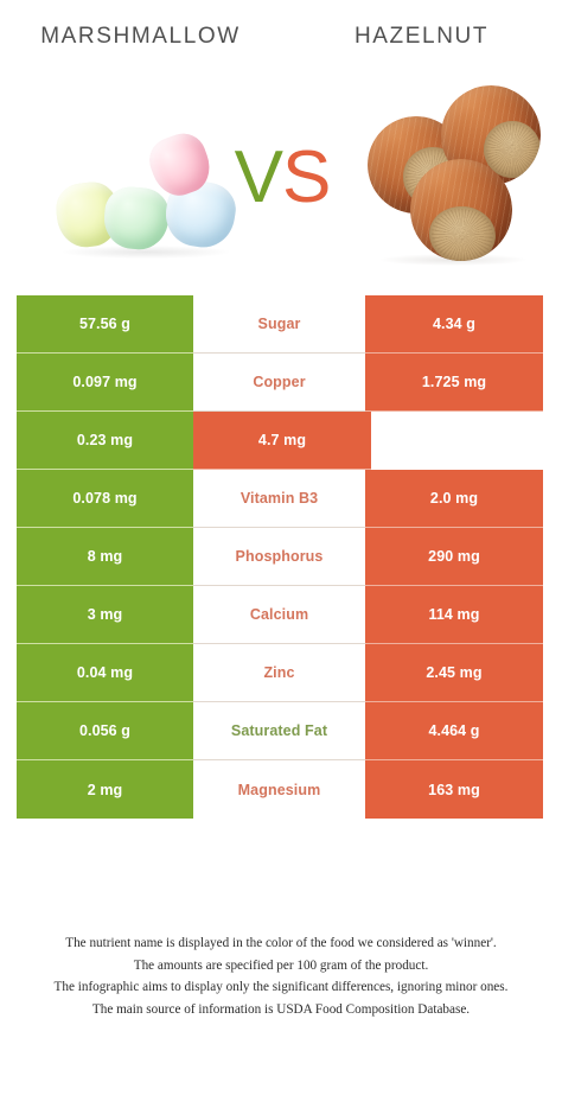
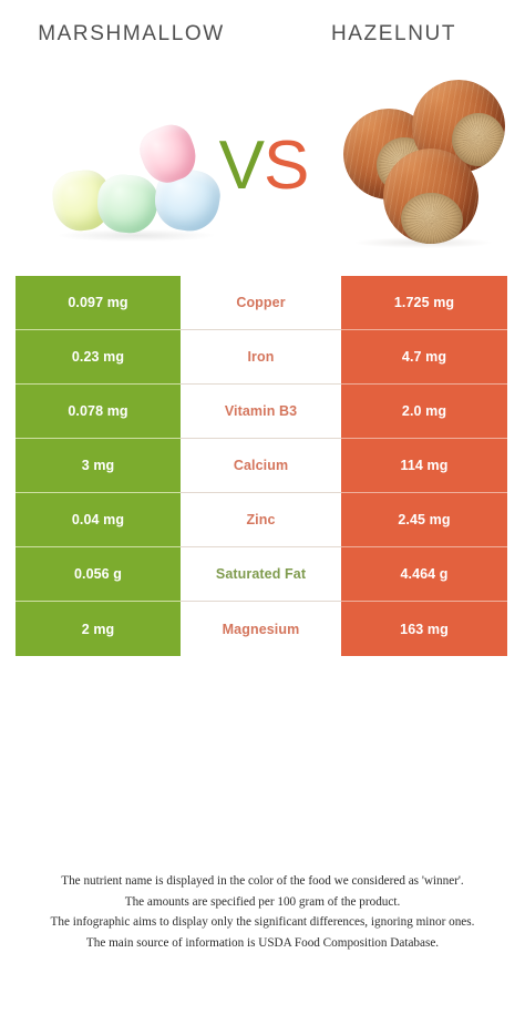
  MARSHMALLOW
  HAZELNUT
  VS
- 57.56 g
- Sugar
- 4.34 g
  0.097 mg
  Copper
  1.725 mg
  0.23 mg
+ Iron
  4.7 mg
  0.078 mg
  Vitamin B3
  2.0 mg
- 8 mg
- Phosphorus
- 290 mg
  3 mg
  Calcium
  114 mg
  0.04 mg
  Zinc
  2.45 mg
  0.056 g
  Saturated Fat
  4.464 g
  2 mg
  Magnesium
  163 mg
  The nutrient name is displayed in the color of the food we considered as 'winner'.
  The amounts are specified per 100 gram of the product.
  The infographic aims to display only the significant differences, ignoring minor ones.
  The main source of information is USDA Food Composition Database.
